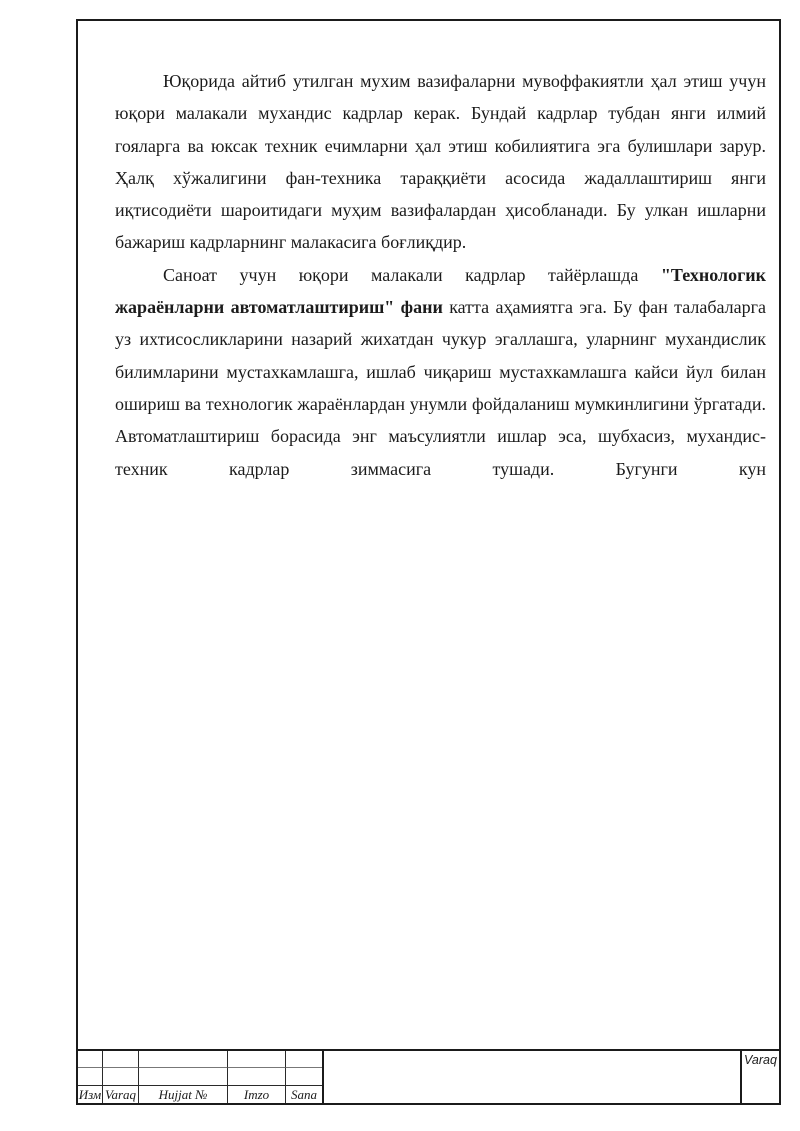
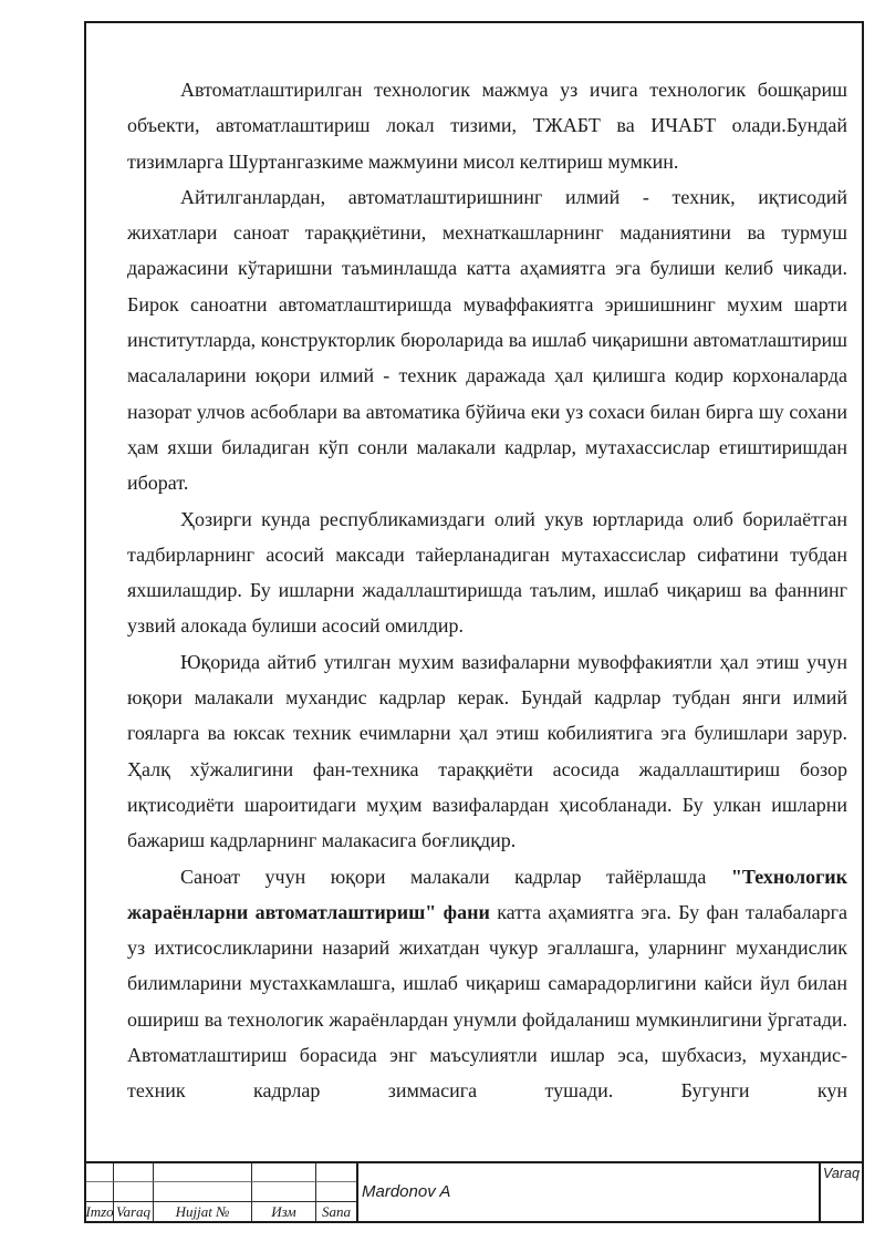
+ Автоматлаштирилган технологик мажмуа уз ичига технологик бошқариш объекти, автоматлаштириш локал тизими, ТЖАБТ ва ИЧАБТ олади.Бундай тизимларга Шуртангазкиме мажмуини мисол келтириш мумкин.
+ Айтилганлардан, автоматлаштиришнинг илмий - техник, иқтисодий жихатлари саноат тараққиётини, мехнаткашларнинг маданиятини ва турмуш даражасини кўтаришни таъминлашда катта аҳамиятга эга булиши келиб чикади. Бирок саноатни автоматлаштиришда муваффакиятга эришишнинг мухим шарти институтларда, конструкторлик бюроларида ва ишлаб чиқаришни автоматлаштириш масалаларини юқори илмий - техник даражада ҳал қилишга кодир корхоналарда назорат улчов асбоблари ва автоматика бўйича еки уз сохаси билан бирга шу сохани ҳам яхши биладиган кўп сонли малакали кадрлар, мутахассислар етиштиришдан иборат.
+ Ҳозирги кунда республикамиздаги олий укув юртларида олиб борилаётган тадбирларнинг асосий максади тайерланадиган мутахассислар сифатини тубдан яхшилашдир. Бу ишларни жадаллаштиришда таълим, ишлаб чиқариш ва фаннинг узвий алокада булиши асосий омилдир.
- Юқорида айтиб утилган мухим вазифаларни мувоффакиятли ҳал этиш учун юқори малакали мухандис кадрлар керак. Бундай кадрлар тубдан янги илмий гояларга ва юксак техник ечимларни ҳал этиш кобилиятига эга булишлари зарур. Ҳалқ хўжалигини фан-техника тараққиёти асосида жадаллаштириш янги иқтисодиёти шароитидаги муҳим вазифалардан ҳисобланади. Бу улкан ишларни бажариш кадрларнинг малакасига боғлиқдир.
+ Юқорида айтиб утилган мухим вазифаларни мувоффакиятли ҳал этиш учун юқори малакали мухандис кадрлар керак. Бундай кадрлар тубдан янги илмий гояларга ва юксак техник ечимларни ҳал этиш кобилиятига эга булишлари зарур. Ҳалқ хўжалигини фан-техника тараққиёти асосида жадаллаштириш бозор иқтисодиёти шароитидаги муҳим вазифалардан ҳисобланади. Бу улкан ишларни бажариш кадрларнинг малакасига боғлиқдир.
- Саноат учун юқори малакали кадрлар тайёрлашда "Технологик жараёнларни автоматлаштириш" фани катта аҳамиятга эга. Бу фан талабаларга уз ихтисосликларини назарий жихатдан чукур эгаллашга, уларнинг мухандислик билимларини мустахкамлашга, ишлаб чиқариш мустахкамлашга кайси йул билан ошириш ва технологик жараёнлардан унумли фойдаланиш мумкинлигини ўргатади. Автоматлаштириш борасида энг маъсулиятли ишлар эса, шубхасиз, мухандис-техник кадрлар зиммасига тушади. Бугунги кун
+ Саноат учун юқори малакали кадрлар тайёрлашда "Технологик жараёнларни автоматлаштириш" фани катта аҳамиятга эга. Бу фан талабаларга уз ихтисосликларини назарий жихатдан чукур эгаллашга, уларнинг мухандислик билимларини мустахкамлашга, ишлаб чиқариш самарадорлигини кайси йул билан ошириш ва технологик жараёнлардан унумли фойдаланиш мумкинлигини ўргатади. Автоматлаштириш борасида энг маъсулиятли ишлар эса, шубхасиз, мухандис-техник кадрлар зиммасига тушади. Бугунги кун
- Изм
+ Imzo
  Varaq
  Hujjat №
- Imzo
+ Изм
  Sana
+ Mardonov A
  Varaq
